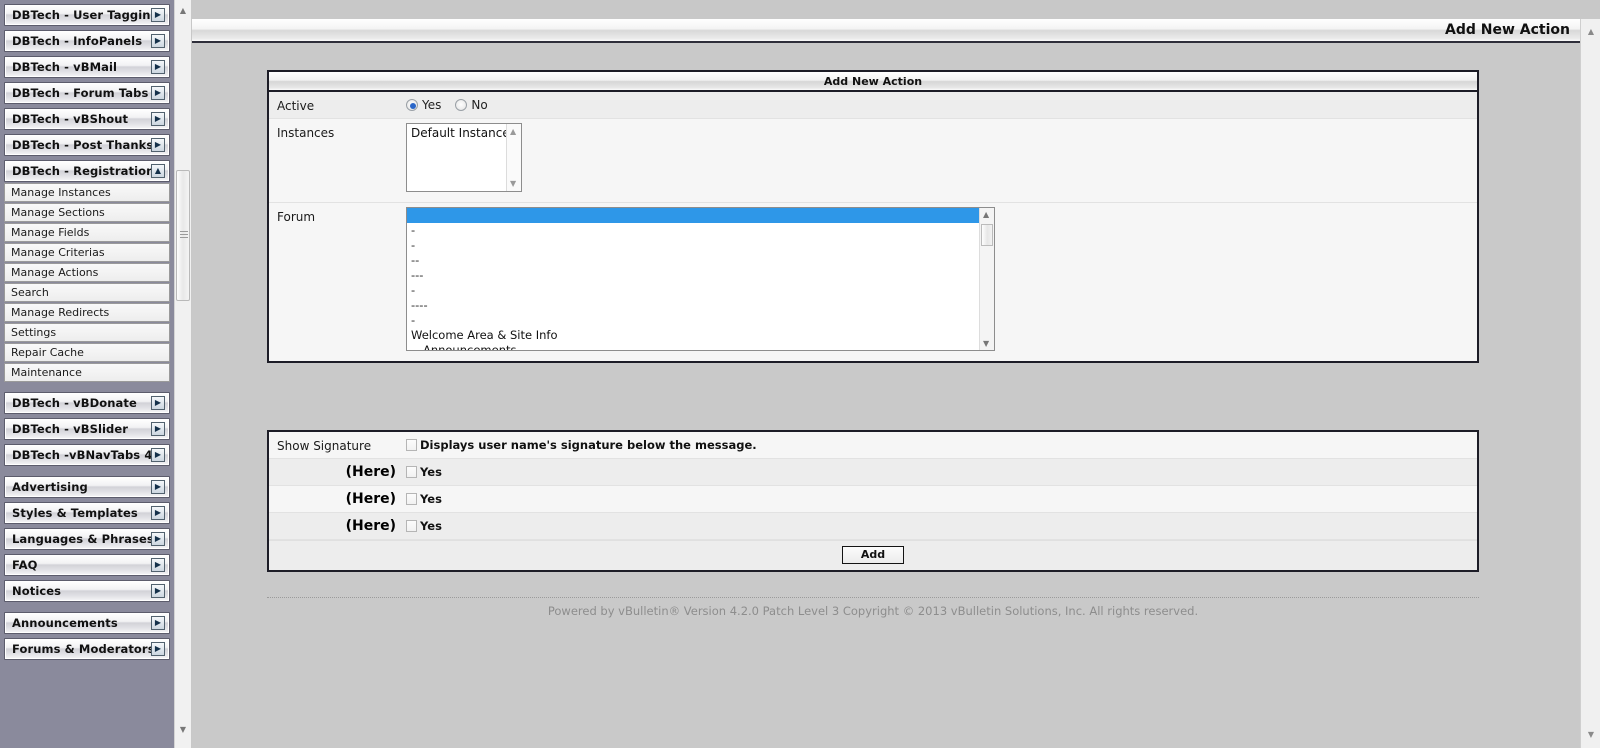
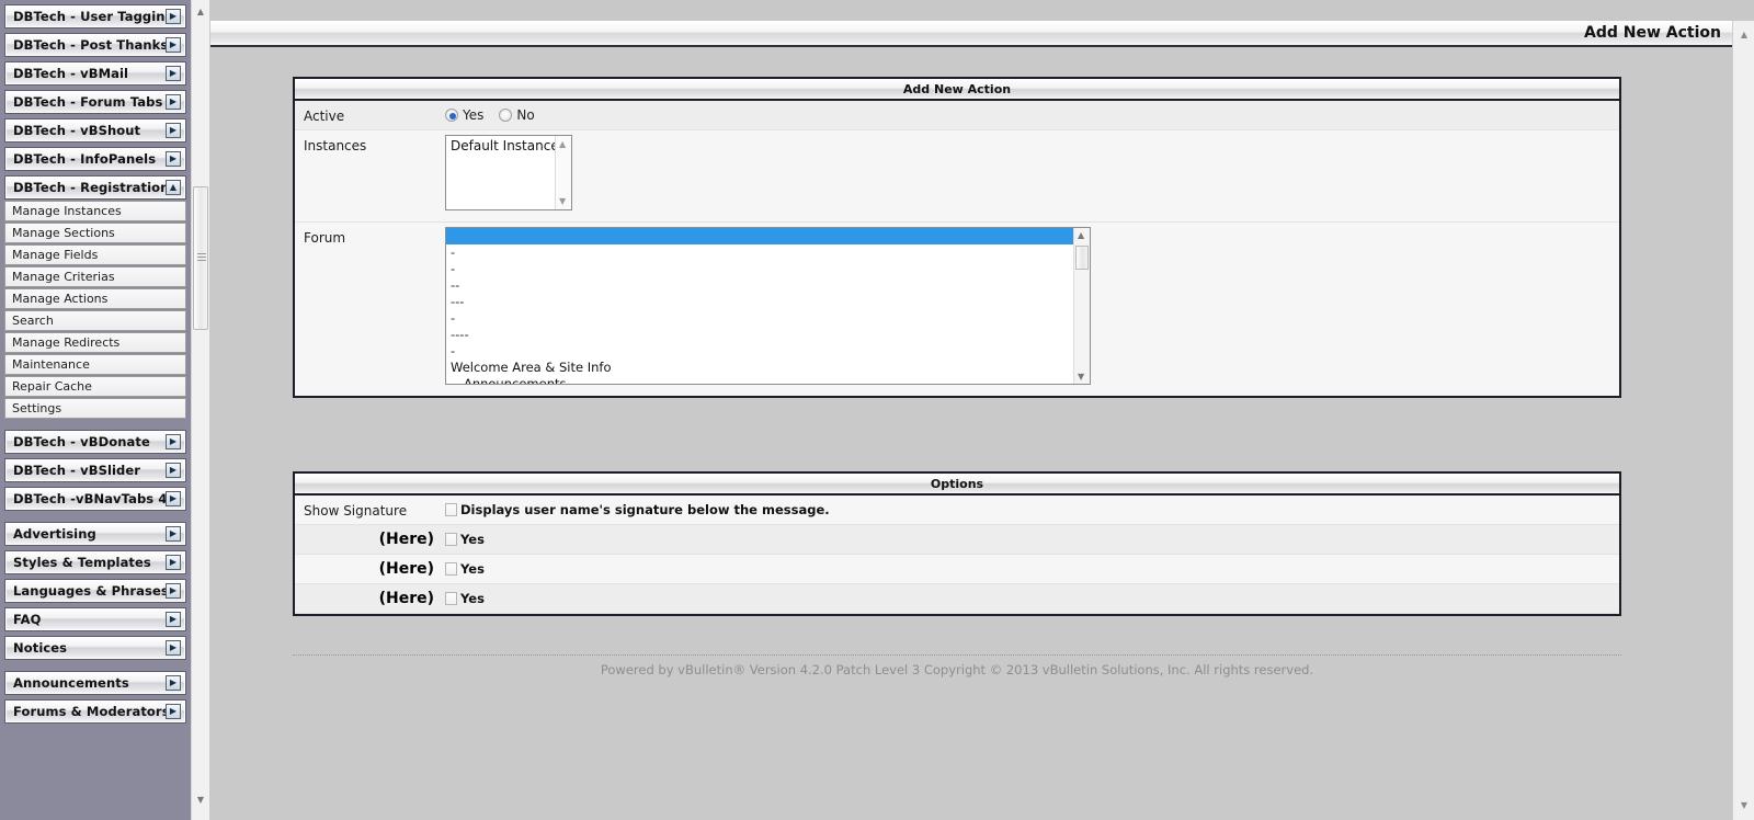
  DBTech - User Taggin
  ▶
- DBTech - InfoPanels
+ DBTech - Post Thanks
  ▶
  DBTech - vBMail
  ▶
  DBTech - Forum Tabs
  ▶
  DBTech - vBShout
  ▶
- DBTech - Post Thanks
+ DBTech - InfoPanels
  ▶
  DBTech - Registratio
  ▲
  Manage Instances
  Manage Sections
  Manage Fields
  Manage Criterias
  Manage Actions
  Search
  Manage Redirects
- Settings
+ Maintenance
  Repair Cache
- Maintenance
+ Settings
  DBTech - vBDonate
  ▶
  DBTech - vBSlider
  ▶
  DBTech -vBNavTabs 4
  ▶
  Advertising
  ▶
  Styles & Templates
  ▶
  Languages & Phrase
  ▶
  FAQ
  ▶
  Notices
  ▶
  Announcements
  ▶
  Forums & Moderator
  ▶
  ▲
  ▼
  Add New Action
  ▲
  ▼
  Add New Action
  Active
  Yes
  No
  Instances
  Default Instanc
  ▲
  ▼
  Forum
  -
  -
  --
  ---
  -
  ----
  -
  Welcome Area & Site Info
  -- Announcements
  ▲
  ▼
+ Options
  Show Signature
  Displays user name's signature below the message.
  (Here)
  Yes
  (Here)
  Yes
  (Here)
  Yes
- Add
  Powered by vBulletin® Version 4.2.0 Patch Level 3 Copyright © 2013 vBulletin Solutions, Inc. All rights reserved.
